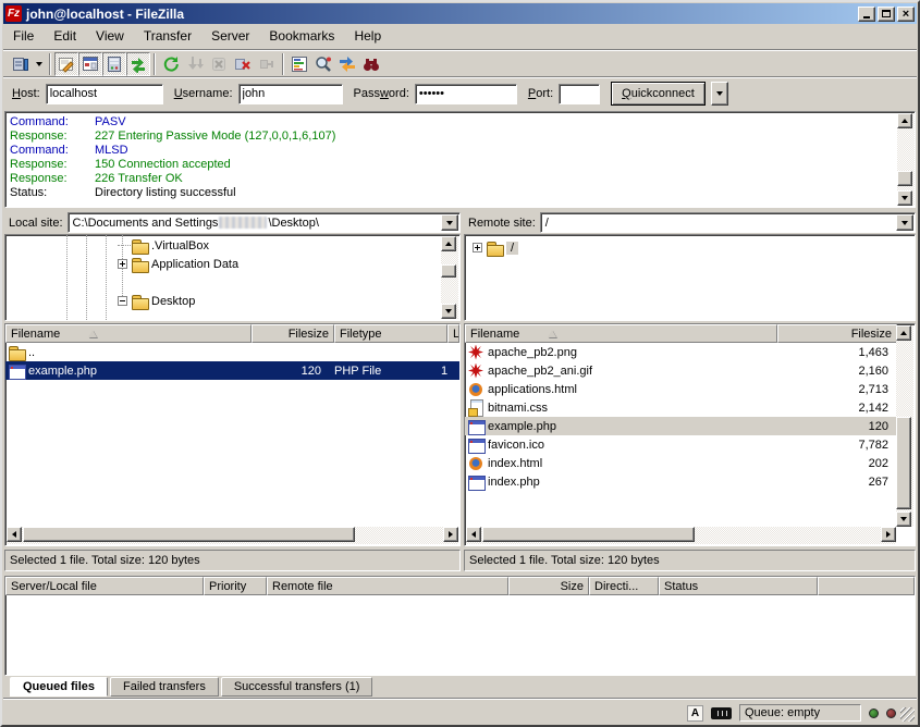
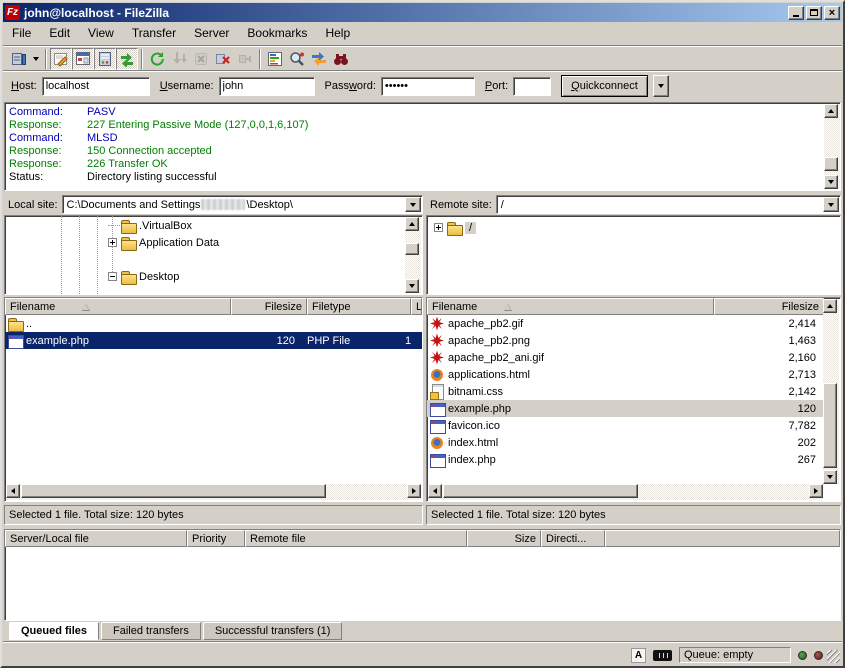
  Fz
  john@localhost - FileZilla
  ×
  File
  Edit
  View
  Transfer
  Server
  Bookmarks
  Help
  Host:
  localhost
  Username:
  john
  Password:
  ••••••
  Port:
  Quickconnect
  Command:
  PASV
  Response:
  227 Entering Passive Mode (127,0,0,1,6,107)
  Command:
  MLSD
  Response:
  150 Connection accepted
  Response:
  226 Transfer OK
  Status:
  Directory listing successful
  Local site:
  C:\Documents and Settings
  \Desktop\
  .VirtualBox
  Application Data
  Desktop
  Remote site:
  /
  /
  Filename
  Filesize
  Filetype
  L
  ..
  example.php
  120
  PHP File
  1
  Selected 1 file. Total size: 120 bytes
  Filename
  Filesize
+ apache_pb2.gif
+ 2,414
  apache_pb2.png
  1,463
  apache_pb2_ani.gif
  2,160
  applications.html
  2,713
  bitnami.css
  2,142
  example.php
  120
  favicon.ico
  7,782
  index.html
  202
  index.php
  267
  Selected 1 file. Total size: 120 bytes
  Server/Local file
  Priority
  Remote file
  Size
  Directi...
- Status
  Queued files
  Failed transfers
  Successful transfers (1)
  A
  Queue: empty
